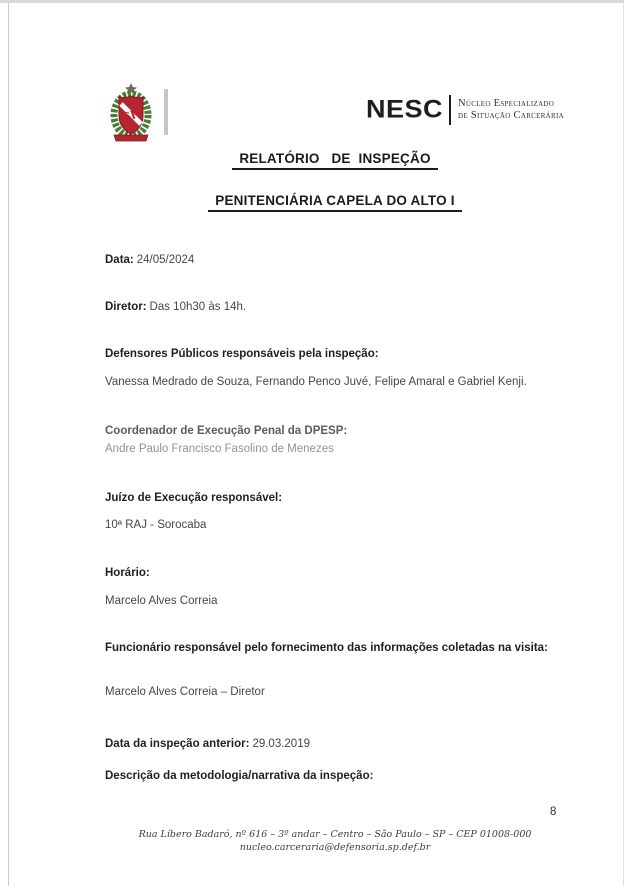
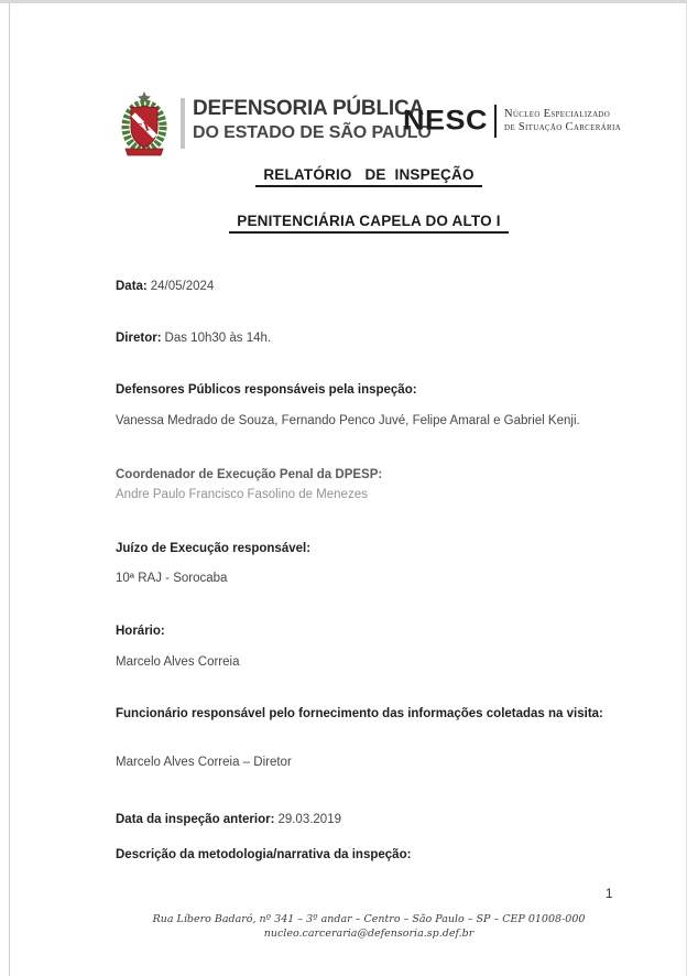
+ DEFENSORIA PÚBLICA
+ DO ESTADO DE SÃO PAULO
  NESC
  Núcleo Especializado
  de Situação Carcerária
  RELATÓRIO DE INSPEÇÃO
  PENITENCIÁRIA CAPELA DO ALTO I
  Data: 24/05/2024
  Diretor: Das 10h30 às 14h.
  Defensores Públicos responsáveis pela inspeção:
  Vanessa Medrado de Souza, Fernando Penco Juvé, Felipe Amaral e Gabriel Kenji.
  Coordenador de Execução Penal da DPESP:
  Andre Paulo Francisco Fasolino de Menezes
  Juízo de Execução responsável:
  10ª RAJ - Sorocaba
  Horário:
  Marcelo Alves Correia
  Funcionário responsável pelo fornecimento das informações coletadas na visita:
  Marcelo Alves Correia – Diretor
  Data da inspeção anterior: 29.03.2019
  Descrição da metodologia/narrativa da inspeção:
- 8
+ 1
- Rua Líbero Badaró, nº 616 – 3º andar – Centro – São Paulo – SP – CEP 01008-000
+ Rua Líbero Badaró, nº 341 – 3º andar – Centro – São Paulo – SP – CEP 01008-000
  nucleo.carceraria@defensoria.sp.def.br
